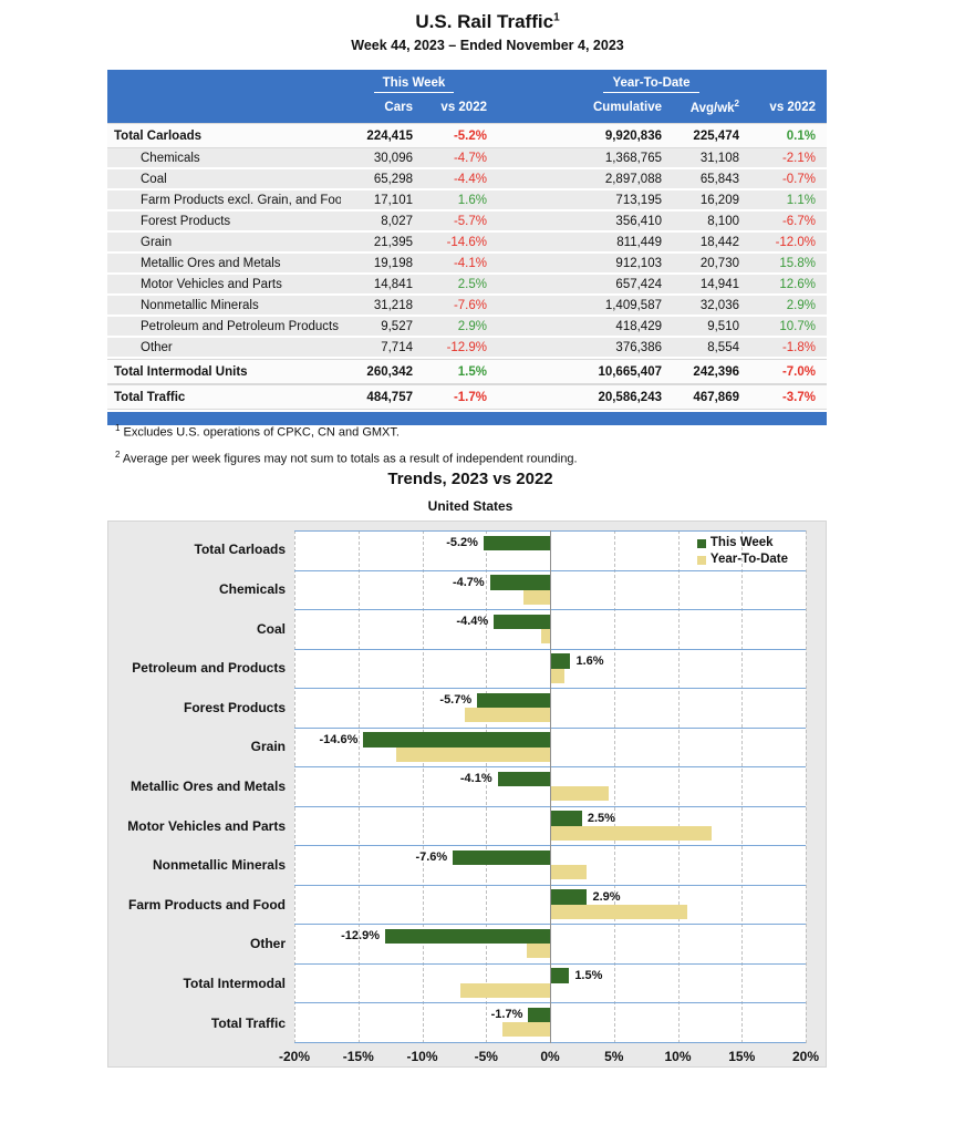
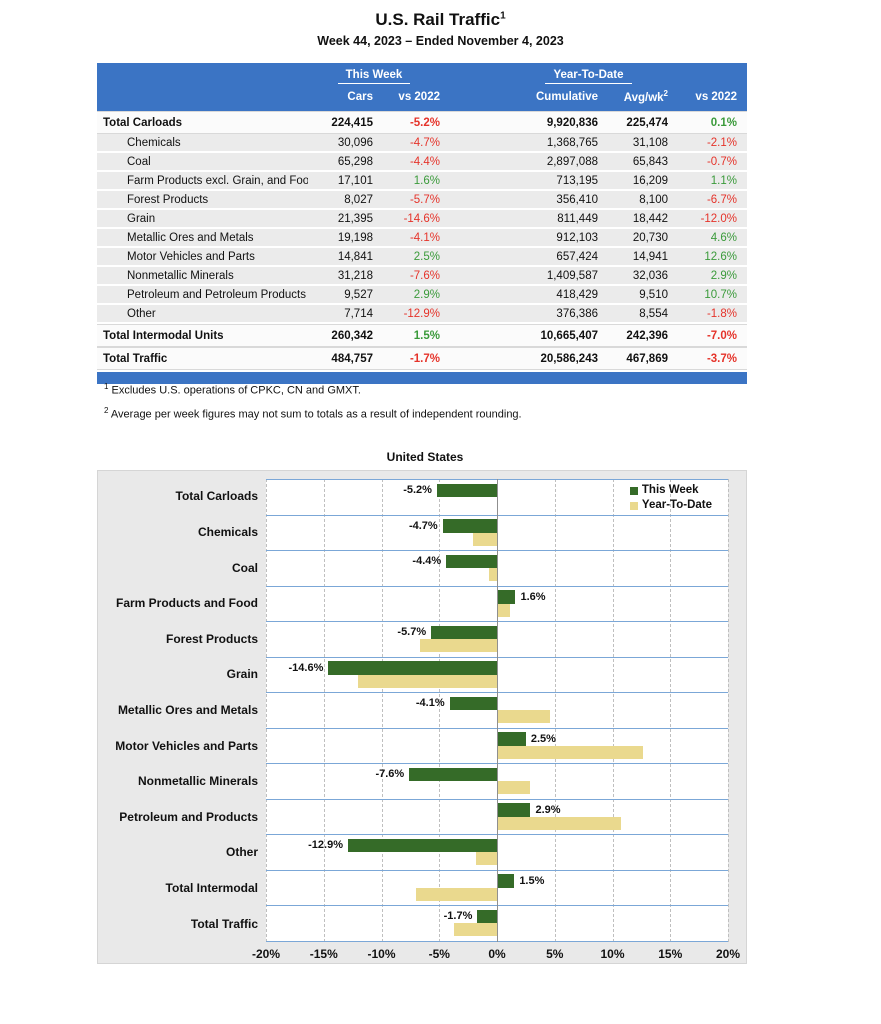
  U.S. Rail Traffic1
  Week 44, 2023 – Ended November 4, 2023
  This Week
  Year-To-Date
  Cars
  vs 2022
  Cumulative
  Avg/wk2
  vs 2022
  Total Carloads
  224,415
  -5.2%
  9,920,836
  225,474
  0.1%
  Chemicals
  30,096
  -4.7%
  1,368,765
  31,108
  -2.1%
  Coal
  65,298
  -4.4%
  2,897,088
  65,843
  -0.7%
  Farm Products excl. Grain, and Foo
  17,101
  1.6%
  713,195
  16,209
  1.1%
  Forest Products
  8,027
  -5.7%
  356,410
  8,100
  -6.7%
  Grain
  21,395
  -14.6%
  811,449
  18,442
  -12.0%
  Metallic Ores and Metals
  19,198
  -4.1%
  912,103
  20,730
- 15.8%
+ 4.6%
  Motor Vehicles and Parts
  14,841
  2.5%
  657,424
  14,941
  12.6%
  Nonmetallic Minerals
  31,218
  -7.6%
  1,409,587
  32,036
  2.9%
  Petroleum and Petroleum Products
  9,527
  2.9%
  418,429
  9,510
  10.7%
  Other
  7,714
  -12.9%
  376,386
  8,554
  -1.8%
  Total Intermodal Units
  260,342
  1.5%
  10,665,407
  242,396
  -7.0%
  Total Traffic
  484,757
  -1.7%
  20,586,243
  467,869
  -3.7%
  1 Excludes U.S. operations of CPKC, CN and GMXT.
  2 Average per week figures may not sum to totals as a result of independent rounding.
- Trends, 2023 vs 2022
  United States
  Total Carloads
  Chemicals
  Coal
- Petroleum and Products
+ Farm Products and Food
  Forest Products
  Grain
  Metallic Ores and Metals
  Motor Vehicles and Parts
  Nonmetallic Minerals
- Farm Products and Food
+ Petroleum and Products
  Other
  Total Intermodal
  Total Traffic
  -5.2%
  -4.7%
  -4.4%
  1.6%
  -5.7%
  -14.6%
  -4.1%
  2.5%
  -7.6%
  2.9%
  -12.9%
  1.5%
  -1.7%
  This Week
  Year-To-Date
  -20%
  -15%
  -10%
  -5%
  0%
  5%
  10%
  15%
  20%
